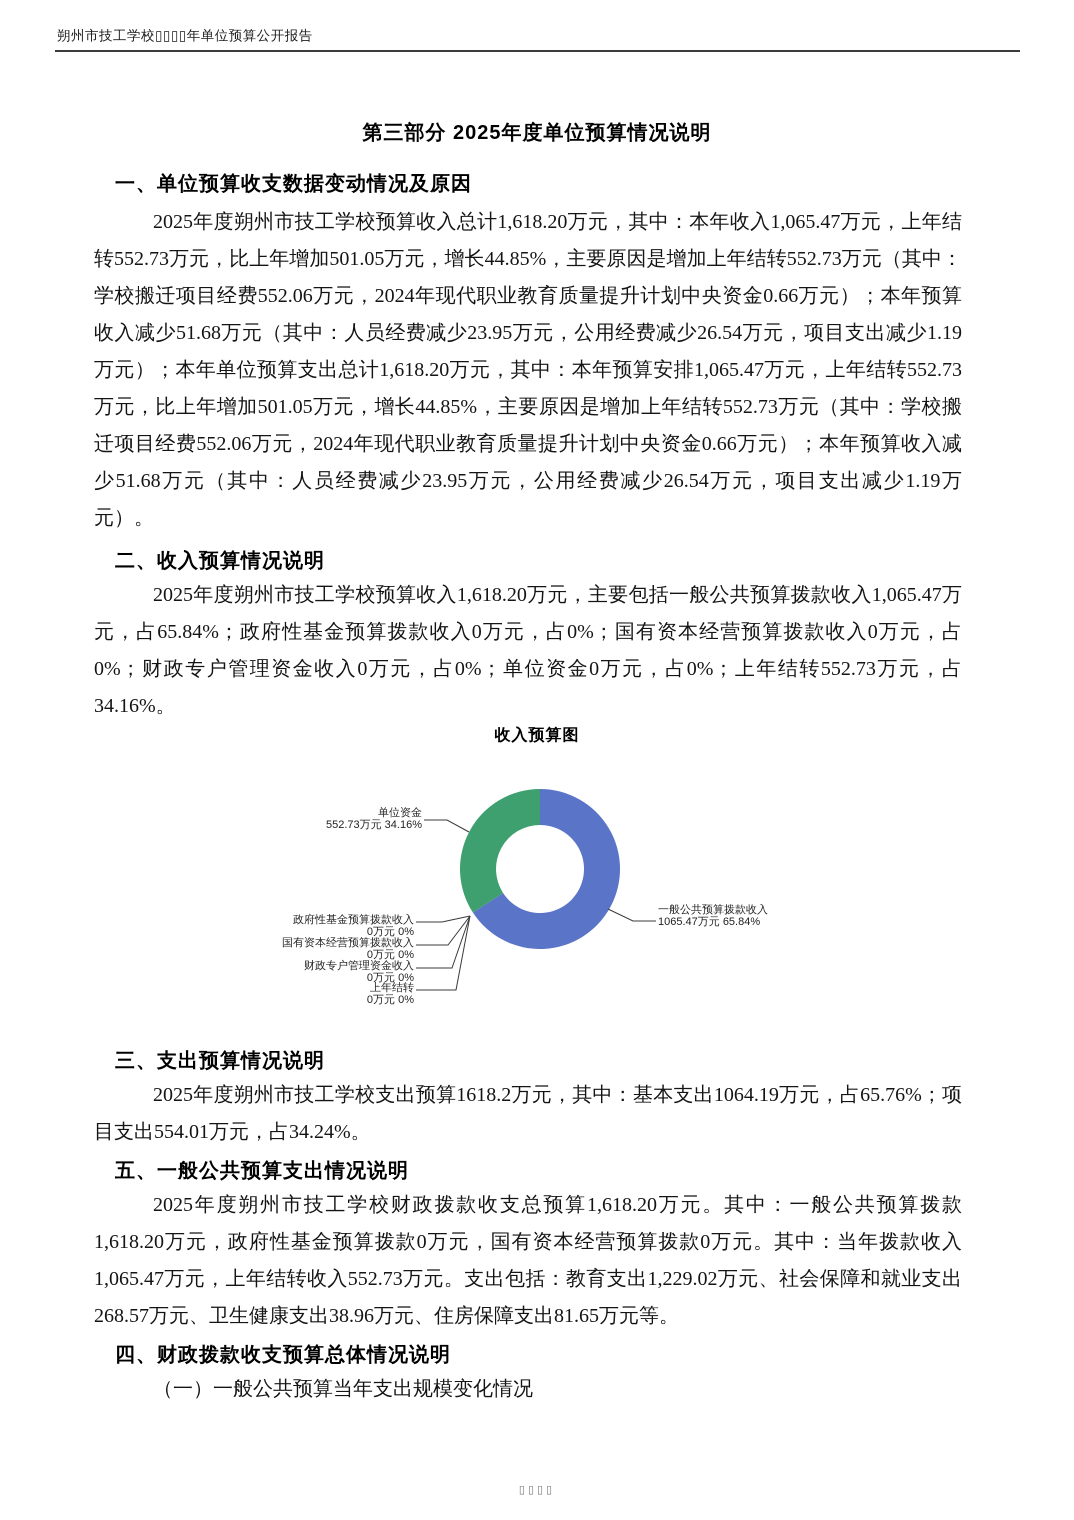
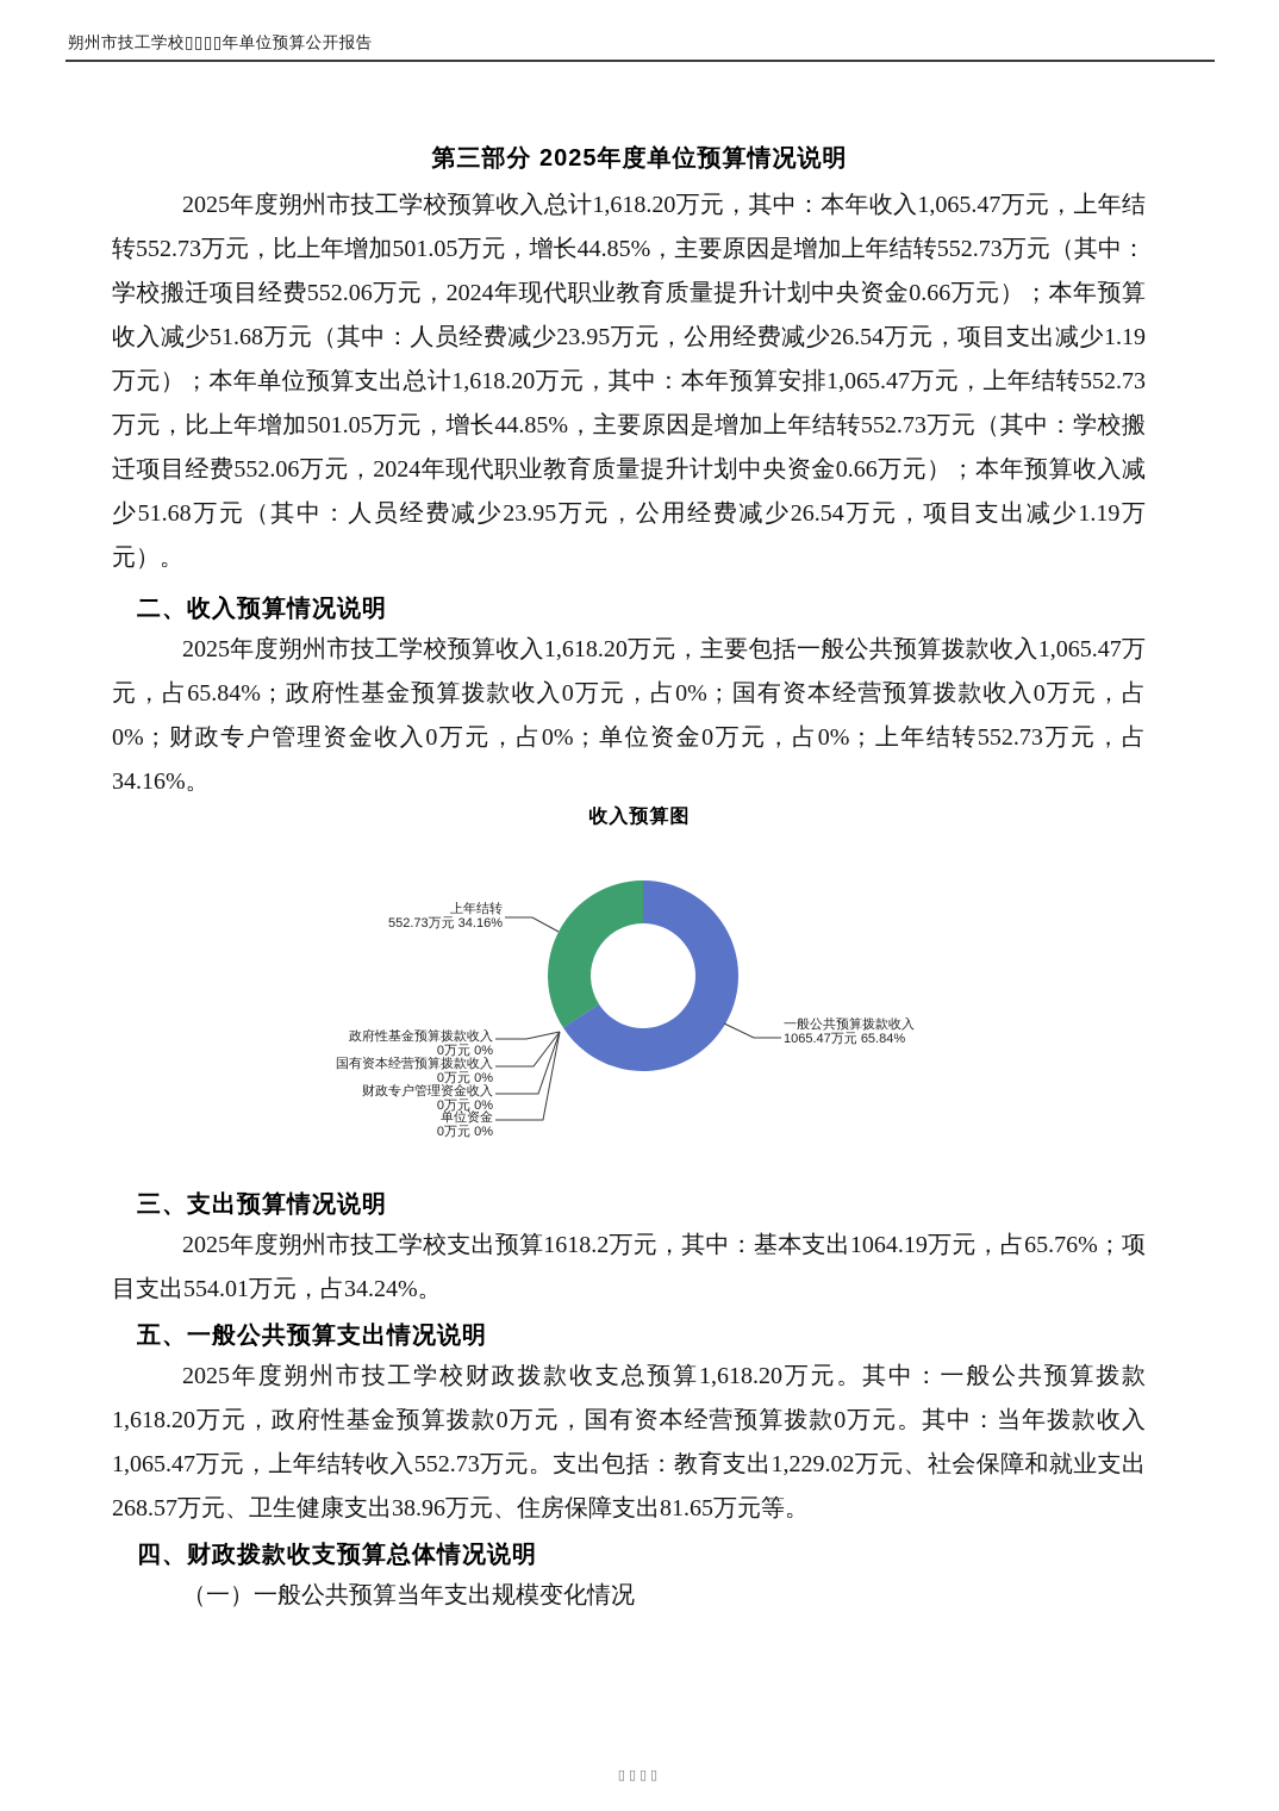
  朔州市技工学校▯▯▯▯年单位预算公开报告
  第三部分 2025年度单位预算情况说明
- 一、单位预算收支数据变动情况及原因
  2025年度朔州市技工学校预算收入总计1,618.20万元，其中：本年收入1,065.47万元，上年结转552.73万元，比上年增加501.05万元，增长44.85%，主要原因是增加上年结转552.73万元（其中：学校搬迁项目经费552.06万元，2024年现代职业教育质量提升计划中央资金0.66万元）；本年预算收入减少51.68万元（其中：人员经费减少23.95万元，公用经费减少26.54万元，项目支出减少1.19万元）；本年单位预算支出总计1,618.20万元，其中：本年预算安排1,065.47万元，上年结转552.73万元，比上年增加501.05万元，增长44.85%，主要原因是增加上年结转552.73万元（其中：学校搬迁项目经费552.06万元，2024年现代职业教育质量提升计划中央资金0.66万元）；本年预算收入减少51.68万元（其中：人员经费减少23.95万元，公用经费减少26.54万元，项目支出减少1.19万元）。
  二、收入预算情况说明
  2025年度朔州市技工学校预算收入1,618.20万元，主要包括一般公共预算拨款收入1,065.47万元，占65.84%；政府性基金预算拨款收入0万元，占0%；国有资本经营预算拨款收入0万元，占0%；财政专户管理资金收入0万元，占0%；单位资金0万元，占0%；上年结转552.73万元，占34.16%。
  收入预算图
- 单位资金
+ 上年结转
  552.73万元 34.16%
  政府性基金预算拨款收入
  0万元 0%
  国有资本经营预算拨款收入
  0万元 0%
  财政专户管理资金收入
  0万元 0%
- 上年结转
+ 单位资金
  0万元 0%
  一般公共预算拨款收入
  1065.47万元 65.84%
  三、支出预算情况说明
  2025年度朔州市技工学校支出预算1618.2万元，其中：基本支出1064.19万元，占65.76%；项目支出554.01万元，占34.24%。
  五、一般公共预算支出情况说明
  2025年度朔州市技工学校财政拨款收支总预算1,618.20万元。其中：一般公共预算拨款1,618.20万元，政府性基金预算拨款0万元，国有资本经营预算拨款0万元。其中：当年拨款收入1,065.47万元，上年结转收入552.73万元。支出包括：教育支出1,229.02万元、社会保障和就业支出268.57万元、卫生健康支出38.96万元、住房保障支出81.65万元等。
  四、财政拨款收支预算总体情况说明
  （一）一般公共预算当年支出规模变化情况
  ▯▯▯▯
